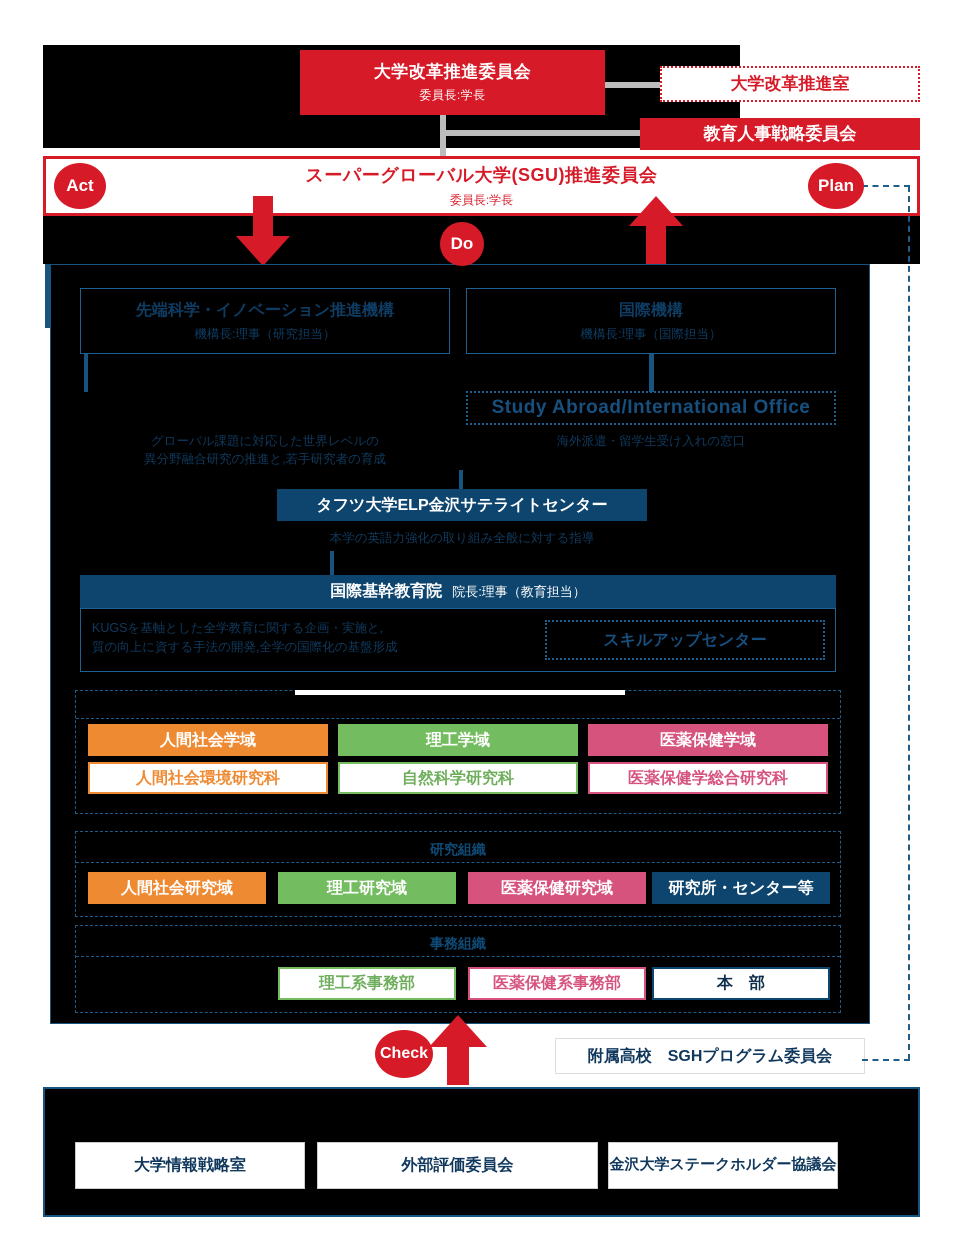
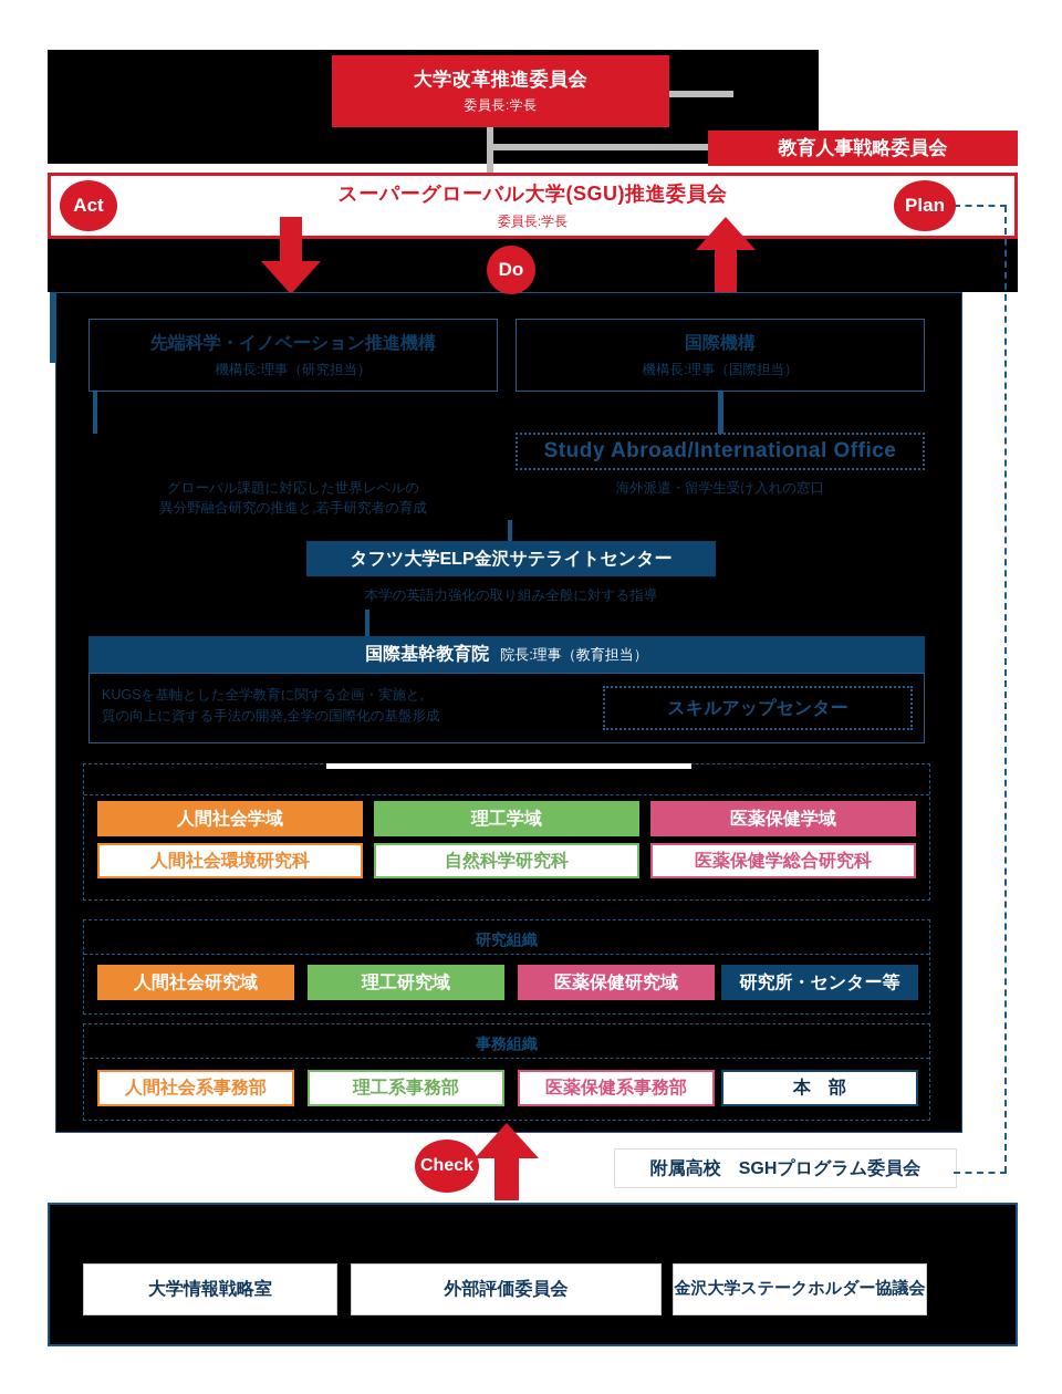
  大学改革推進委員会
  委員長:学長
- 大学改革推進室
  教育人事戦略委員会
  スーパーグローバル大学(SGU)推進委員会
  委員長:学長
  Act
  Plan
  Do
  先端科学・イノベーション推進機構
  機構長:理事（研究担当）
  国際機構
  機構長:理事（国際担当）
  グローバル課題に対応した世界レベルの
  異分野融合研究の推進と,若手研究者の育成
  Study Abroad/International Office
  海外派遣・留学生受け入れの窓口
  タフツ大学ELP金沢サテライトセンター
  本学の英語力強化の取り組み全般に対する指導
  国際基幹教育院
  院長:理事（教育担当）
  KUGSを基軸とした全学教育に関する企画・実施と,
  質の向上に資する手法の開発,全学の国際化の基盤形成
  スキルアップセンター
  人間社会学域
  理工学域
  医薬保健学域
  人間社会環境研究科
  自然科学研究科
  医薬保健学総合研究科
  研究組織
  人間社会研究域
  理工研究域
  医薬保健研究域
  研究所・センター等
  事務組織
+ 人間社会系事務部
  理工系事務部
  医薬保健系事務部
  本 部
  Check
  附属高校 SGHプログラム委員会
  大学情報戦略室
  外部評価委員会
  金沢大学ステークホルダー協議会
